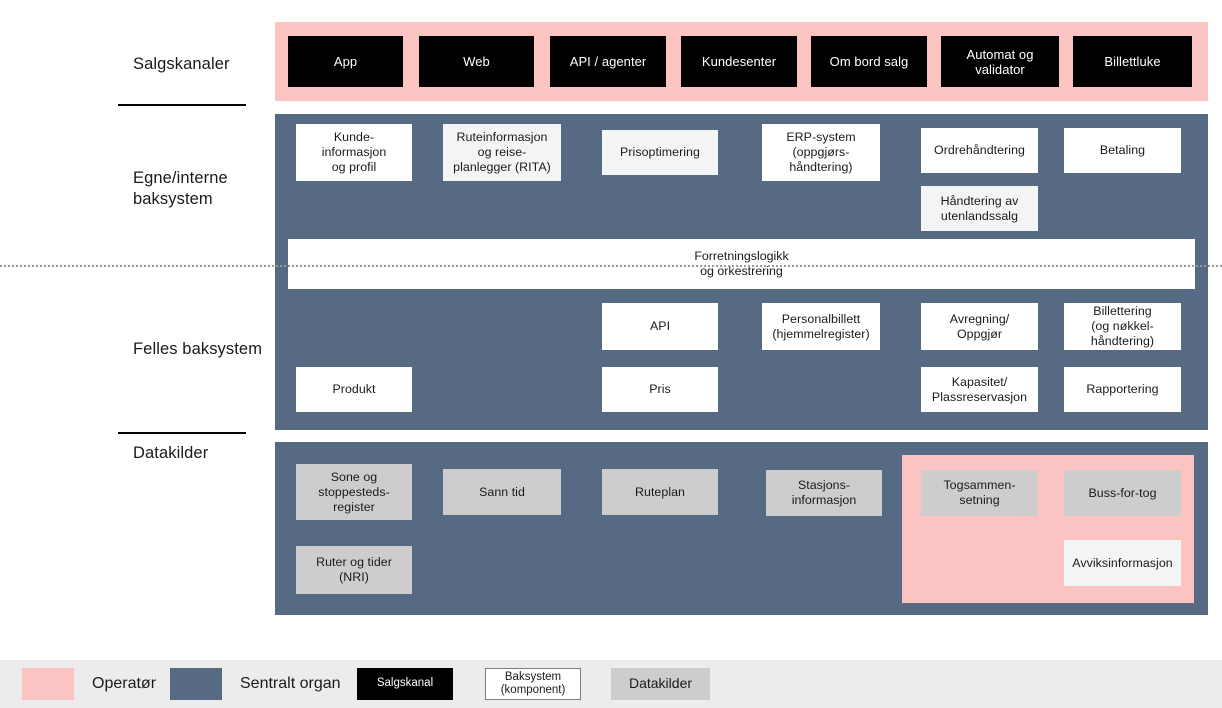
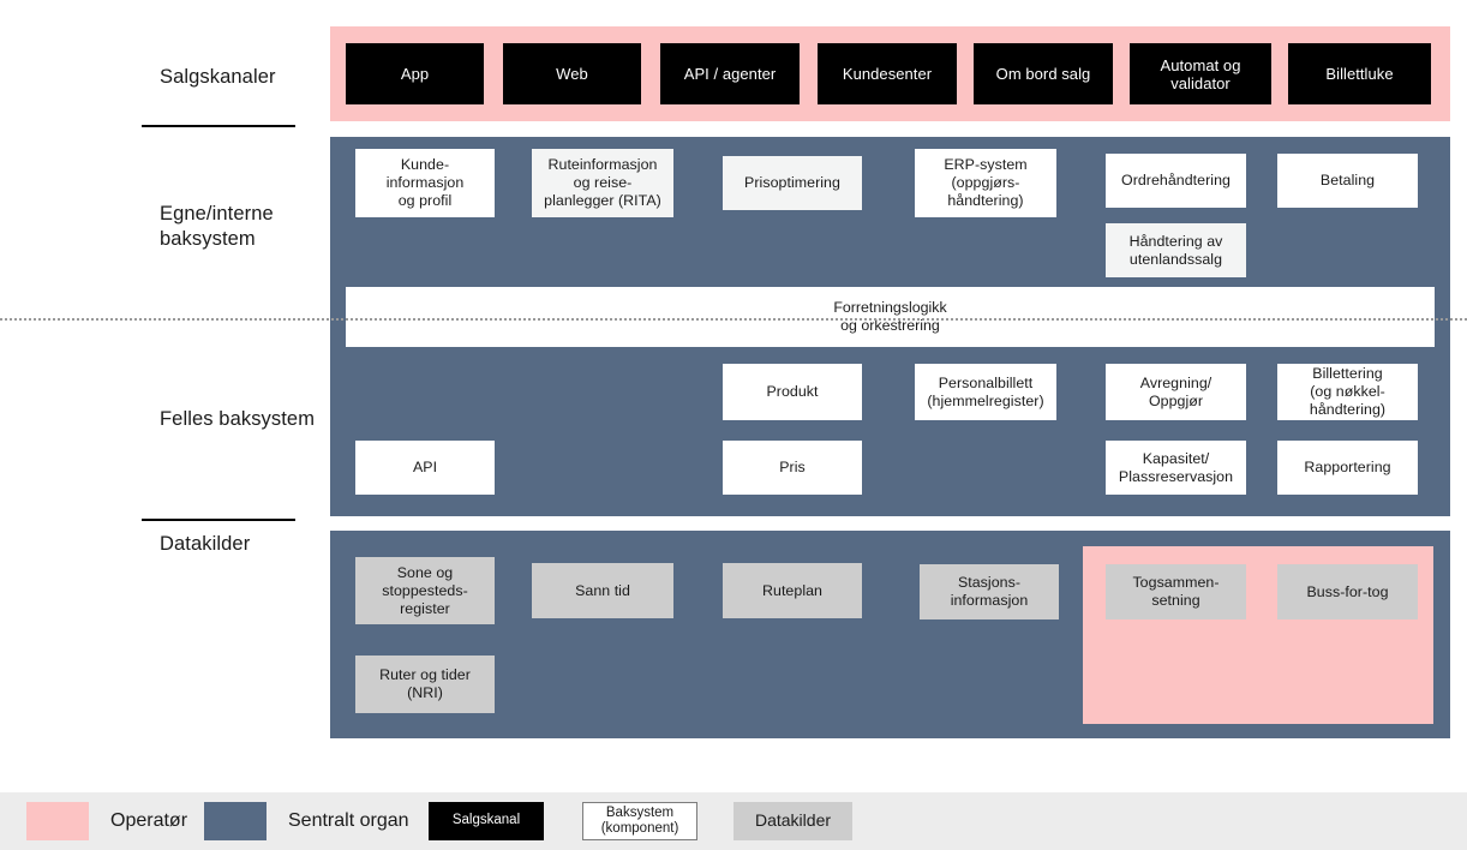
  Salgskanaler
  Egne/interne
  baksystem
  Felles baksystem
  Datakilder
  App
  Web
  API / agenter
  Kundesenter
  Om bord salg
  Automat og
  validator
  Billettluke
  Kunde-
  informasjon
  og profil
  Ruteinformasjon
  og reise-
  planlegger (RITA)
  Prisoptimering
  ERP-system
  (oppgjørs-
  håndtering)
  Ordrehåndtering
  Betaling
  Håndtering av
  utenlandssalg
  Forretningslogikk
  og orkestrering
- API
+ Produkt
  Personalbillett
  (hjemmelregister)
  Avregning/
  Oppgjør
  Billettering
  (og nøkkel-
  håndtering)
- Produkt
+ API
  Pris
  Kapasitet/
  Plassreservasjon
  Rapportering
  Sone og
  stoppesteds-
  register
  Sann tid
  Ruteplan
  Stasjons-
  informasjon
  Ruter og tider
  (NRI)
  Togsammen-
  setning
  Buss-for-tog
- Avviksinformasjon
  Operatør
  Sentralt organ
  Salgskanal
  Baksystem
  (komponent)
  Datakilder
